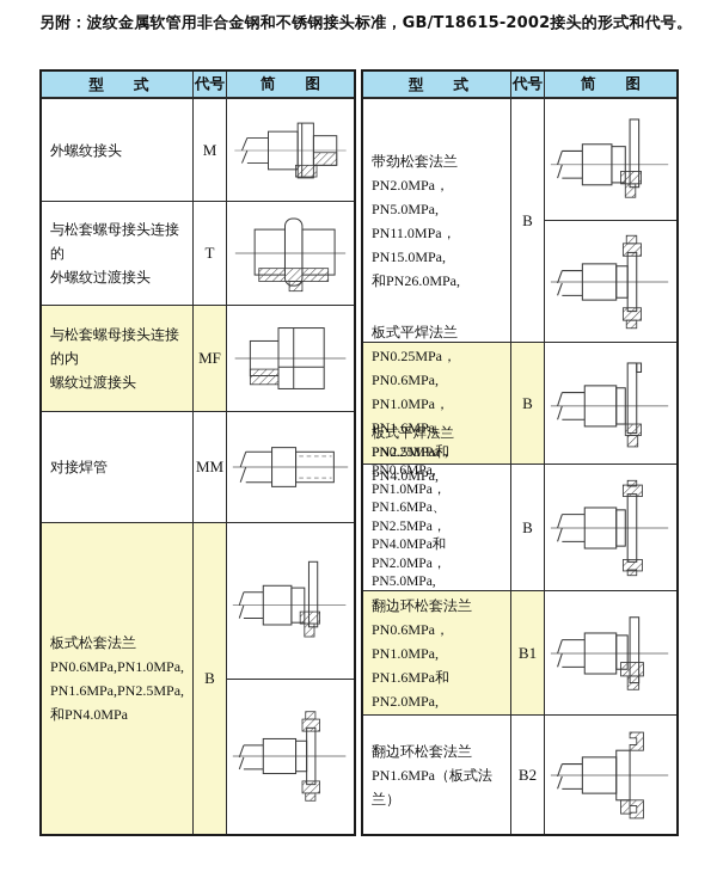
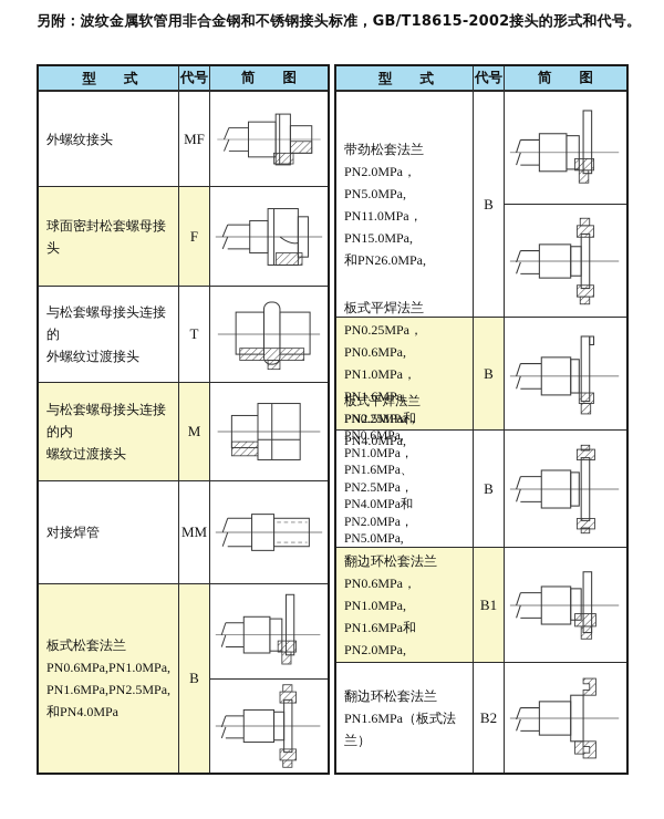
  另附：波纹金属软管用非合金钢和不锈钢接头标准，GB/T18615-2002接头的形式和代号。
  型 式
  代号
  简 图
  外螺纹接头
- M
+ MF
+ 球面密封松套螺母接头
+ F
  与松套螺母接头连接的
  外螺纹过渡接头
  T
  与松套螺母接头连接的内
  螺纹过渡接头
- MF
+ M
  对接焊管
  MM
  板式松套法兰
  PN0.6MPa,PN1.0MPa,
  PN1.6MPa,PN2.5MPa,
  和PN4.0MPa
  B
  型 式
  代号
  简 图
  带劲松套法兰
  PN2.0MPa，PN5.0MPa,
  PN11.0MPa，PN15.0MPa,
  和PN26.0MPa,
  B
  板式平焊法兰
  PN0.25MPa，PN0.6MPa,
  PN1.0MPa，PN1.6MPa,
  B
  板式平焊法兰
  PN0.25MPa，PN0.6MPa,
  PN1.0MPa，PN1.6MPa、
  PN2.5MPa，PN4.0MPa和
  PN2.0MPa，PN5.0MPa,
  B
  翻边环松套法兰
  PN0.6MPa，PN1.0MPa,
  PN1.6MPa和PN2.0MPa,
  B1
  翻边环松套法兰
  PN1.6MPa（板式法兰）
  B2
